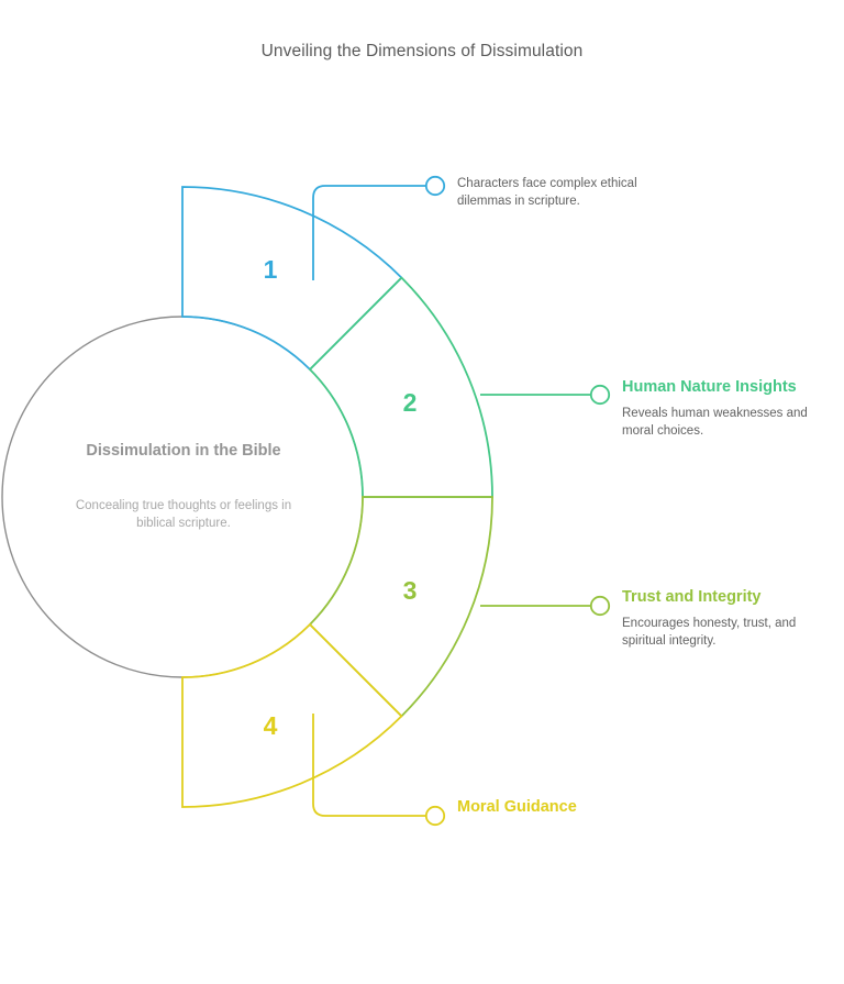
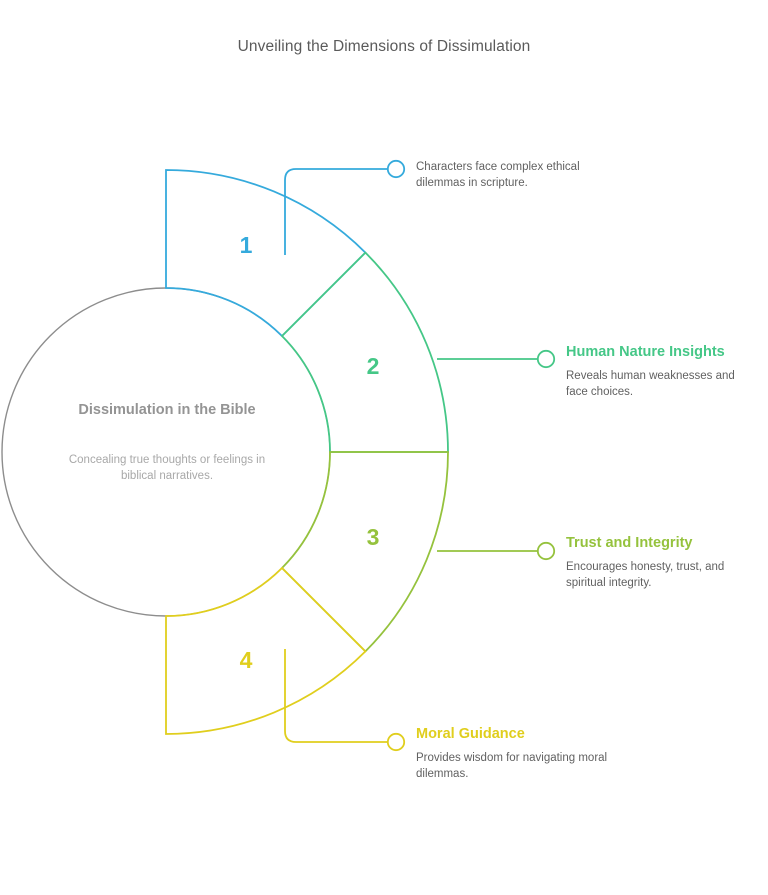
  Unveiling the Dimensions of Dissimulation
  Dissimulation in the Bible
- Concealing true thoughts or feelings in biblical scripture.
+ Concealing true thoughts or feelings in biblical narratives.
  1
  2
  3
  4
  Characters face complex ethical dilemmas in scripture.
  Human Nature Insights
- Reveals human weaknesses and moral choices.
+ Reveals human weaknesses and face choices.
  Trust and Integrity
  Encourages honesty, trust, and spiritual integrity.
  Moral Guidance
+ Provides wisdom for navigating moral dilemmas.
